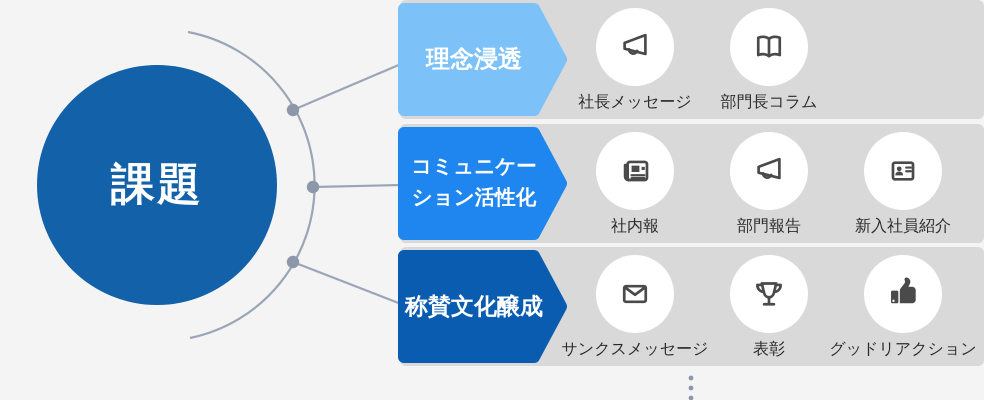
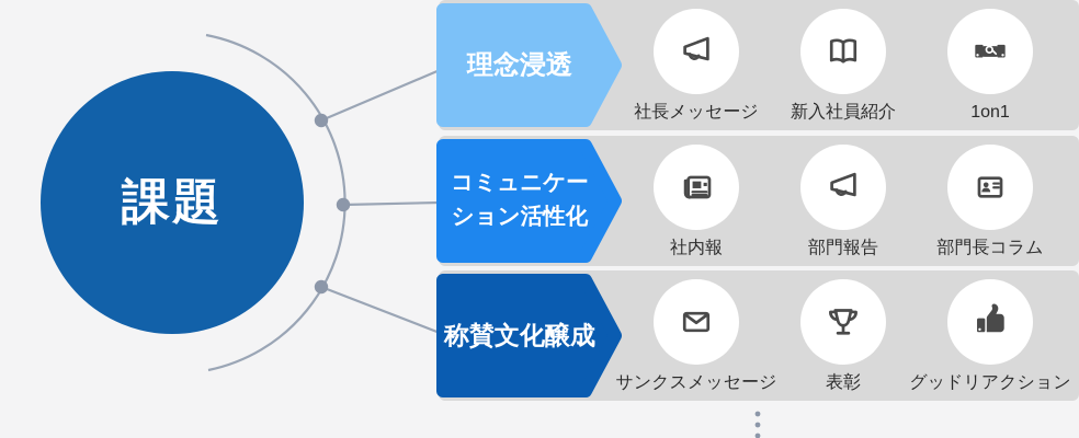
  課題
  理念浸透
  社長メッセージ
- 部門長コラム
+ 新入社員紹介
+ 1on1
  コミュニケー
  ション活性化
  社内報
  部門報告
- 新入社員紹介
+ 部門長コラム
  称賛文化醸成
  サンクスメッセージ
  表彰
  グッドリアクション
